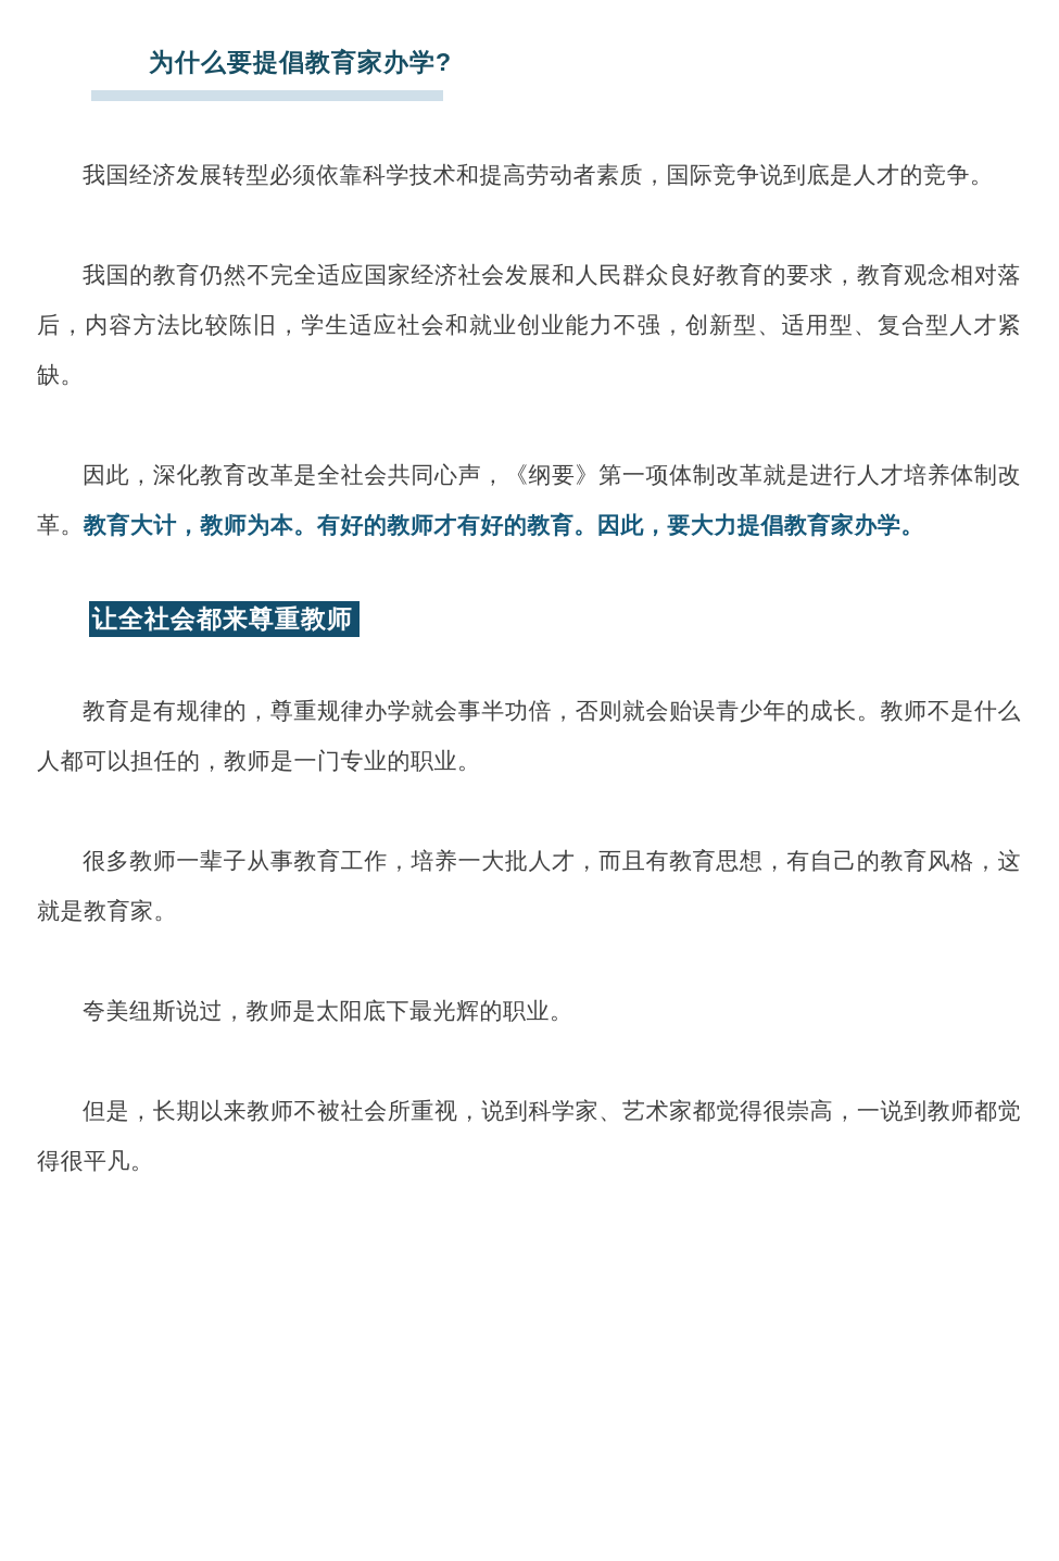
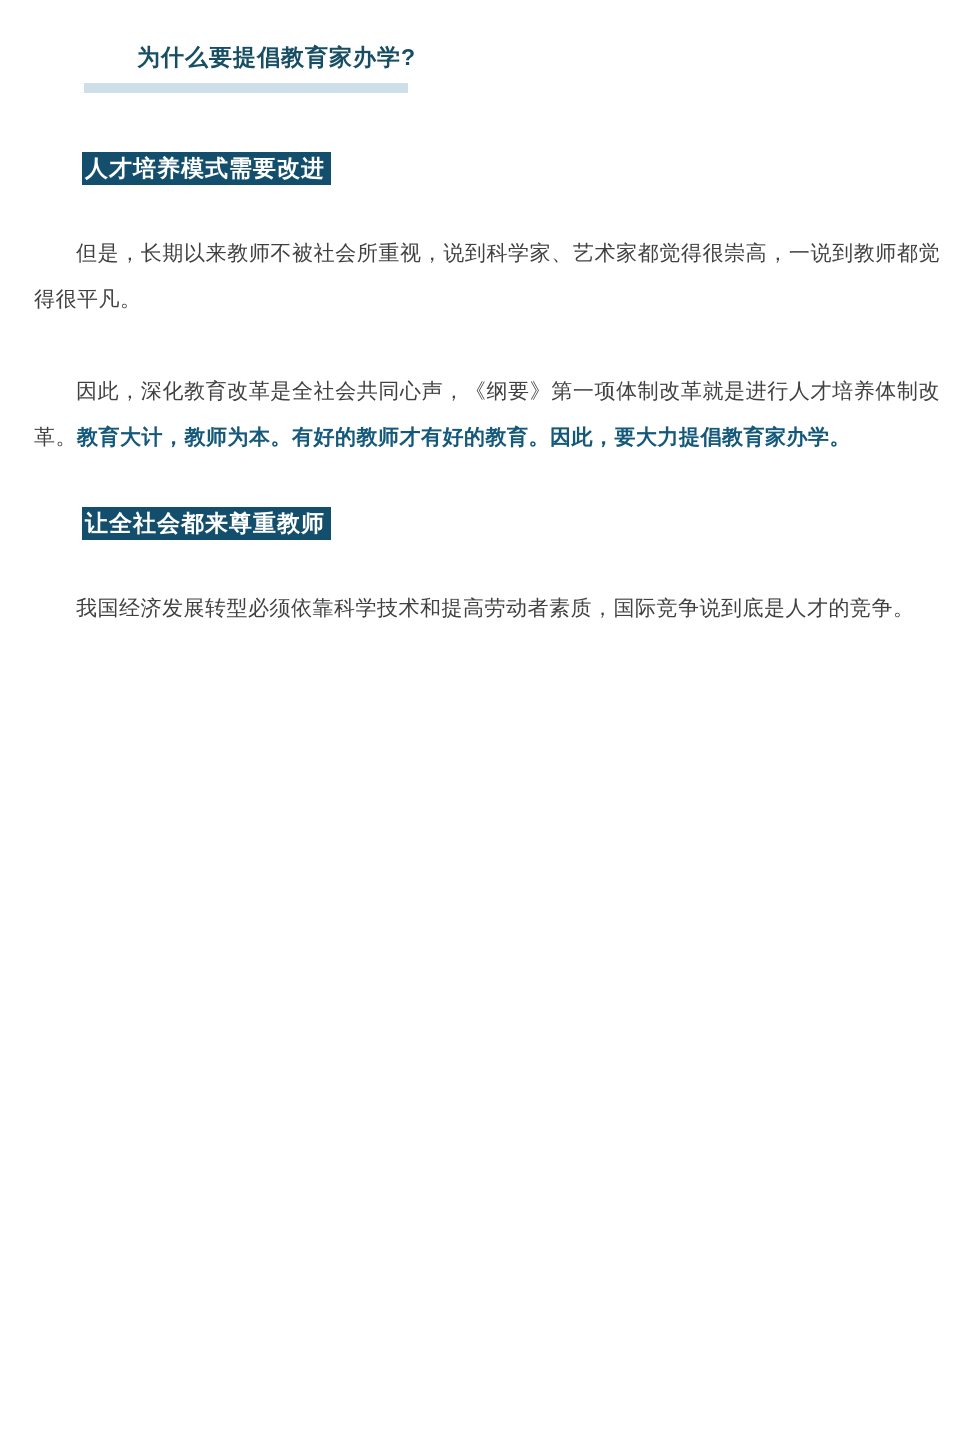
  为什么要提倡教育家办学?
+ 人才培养模式需要改进
- 我国经济发展转型必须依靠科学技术和提高劳动者素质，国际竞争说到底是人才的竞争。
+ 但是，长期以来教师不被社会所重视，说到科学家、艺术家都觉得很崇高，一说到教师都觉得很平凡。
- 我国的教育仍然不完全适应国家经济社会发展和人民群众良好教育的要求，教育观念相对落后，内容方法比较陈旧，学生适应社会和就业创业能力不强，创新型、适用型、复合型人才紧缺。
  因此，深化教育改革是全社会共同心声，《纲要》第一项体制改革就是进行人才培养体制改革。教育大计，教师为本。有好的教师才有好的教育。因此，要大力提倡教育家办学。
  让全社会都来尊重教师
- 教育是有规律的，尊重规律办学就会事半功倍，否则就会贻误青少年的成长。教师不是什么人都可以担任的，教师是一门专业的职业。
- 很多教师一辈子从事教育工作，培养一大批人才，而且有教育思想，有自己的教育风格，这就是教育家。
- 夸美纽斯说过，教师是太阳底下最光辉的职业。
- 但是，长期以来教师不被社会所重视，说到科学家、艺术家都觉得很崇高，一说到教师都觉得很平凡。
+ 我国经济发展转型必须依靠科学技术和提高劳动者素质，国际竞争说到底是人才的竞争。
